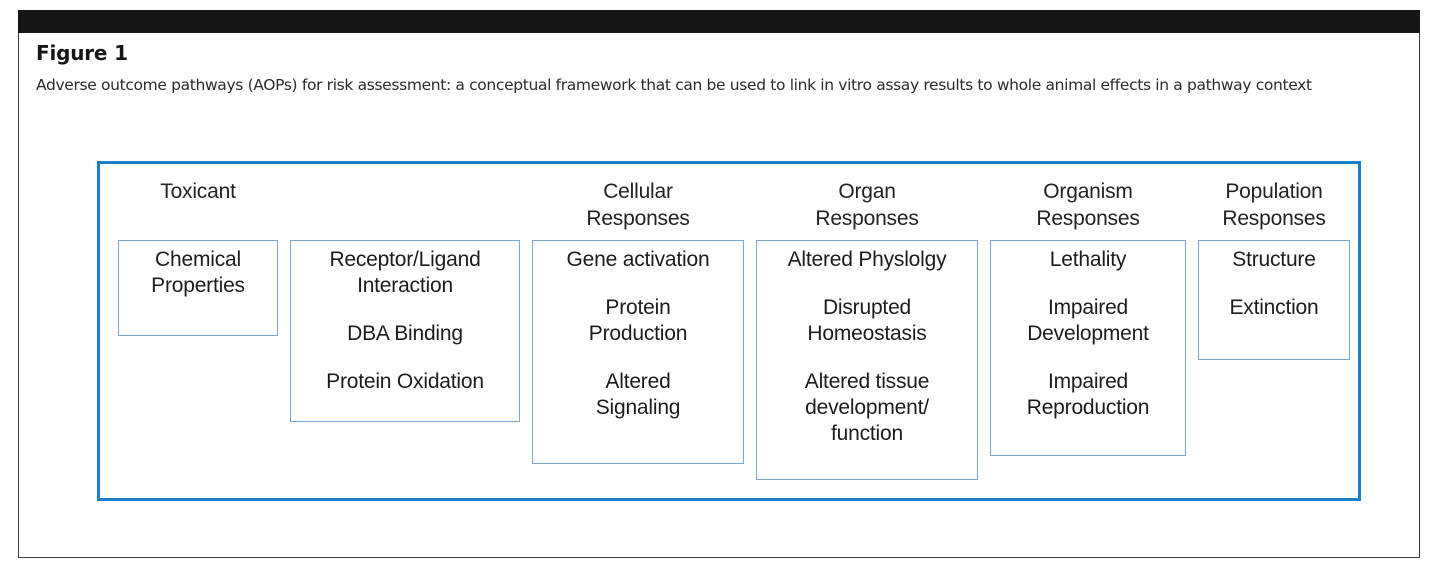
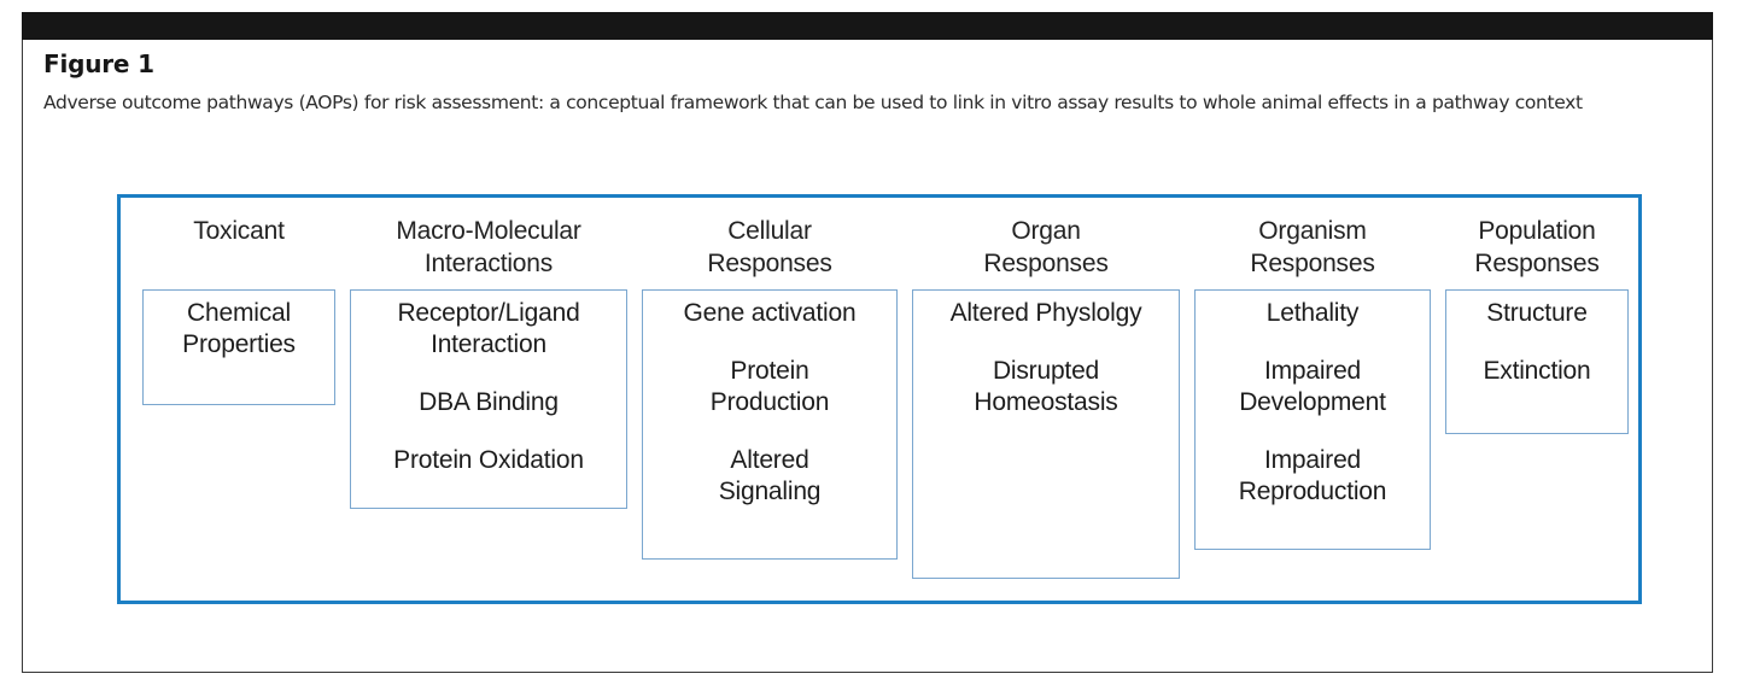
  Figure 1
  Adverse outcome pathways (AOPs) for risk assessment: a conceptual framework that can be used to link in vitro assay results to whole animal effects in a pathway context
  Toxicant
  Chemical
  Properties
+ Macro-Molecular
+ Interactions
  Receptor/Ligand
  Interaction
  DBA Binding
  Protein Oxidation
  Cellular
  Responses
  Gene activation
  Protein
  Production
  Altered
  Signaling
  Organ
  Responses
  Altered Physlolgy
  Disrupted
  Homeostasis
- Altered tissue
- development/
- function
  Organism
  Responses
  Lethality
  Impaired
  Development
  Impaired
  Reproduction
  Population
  Responses
  Structure
  Extinction
